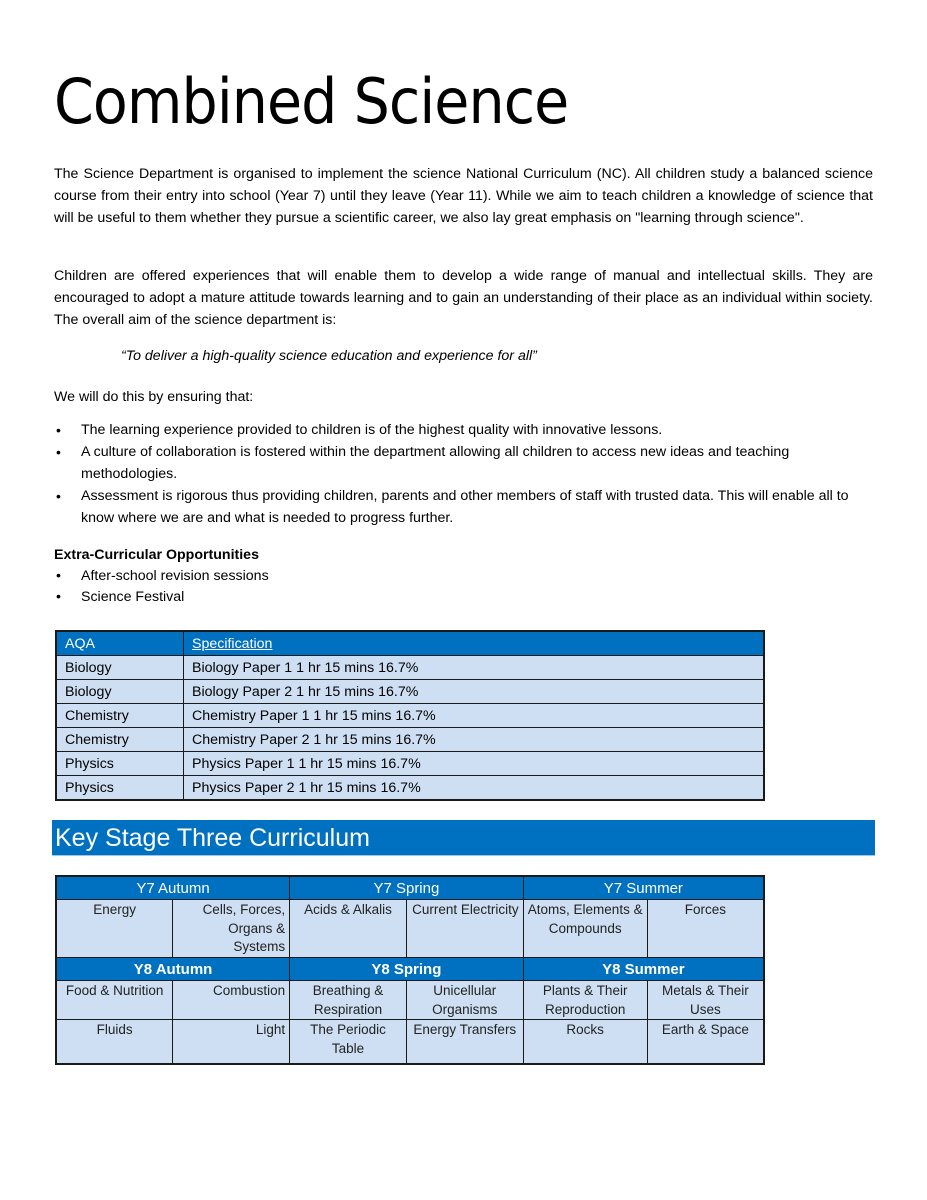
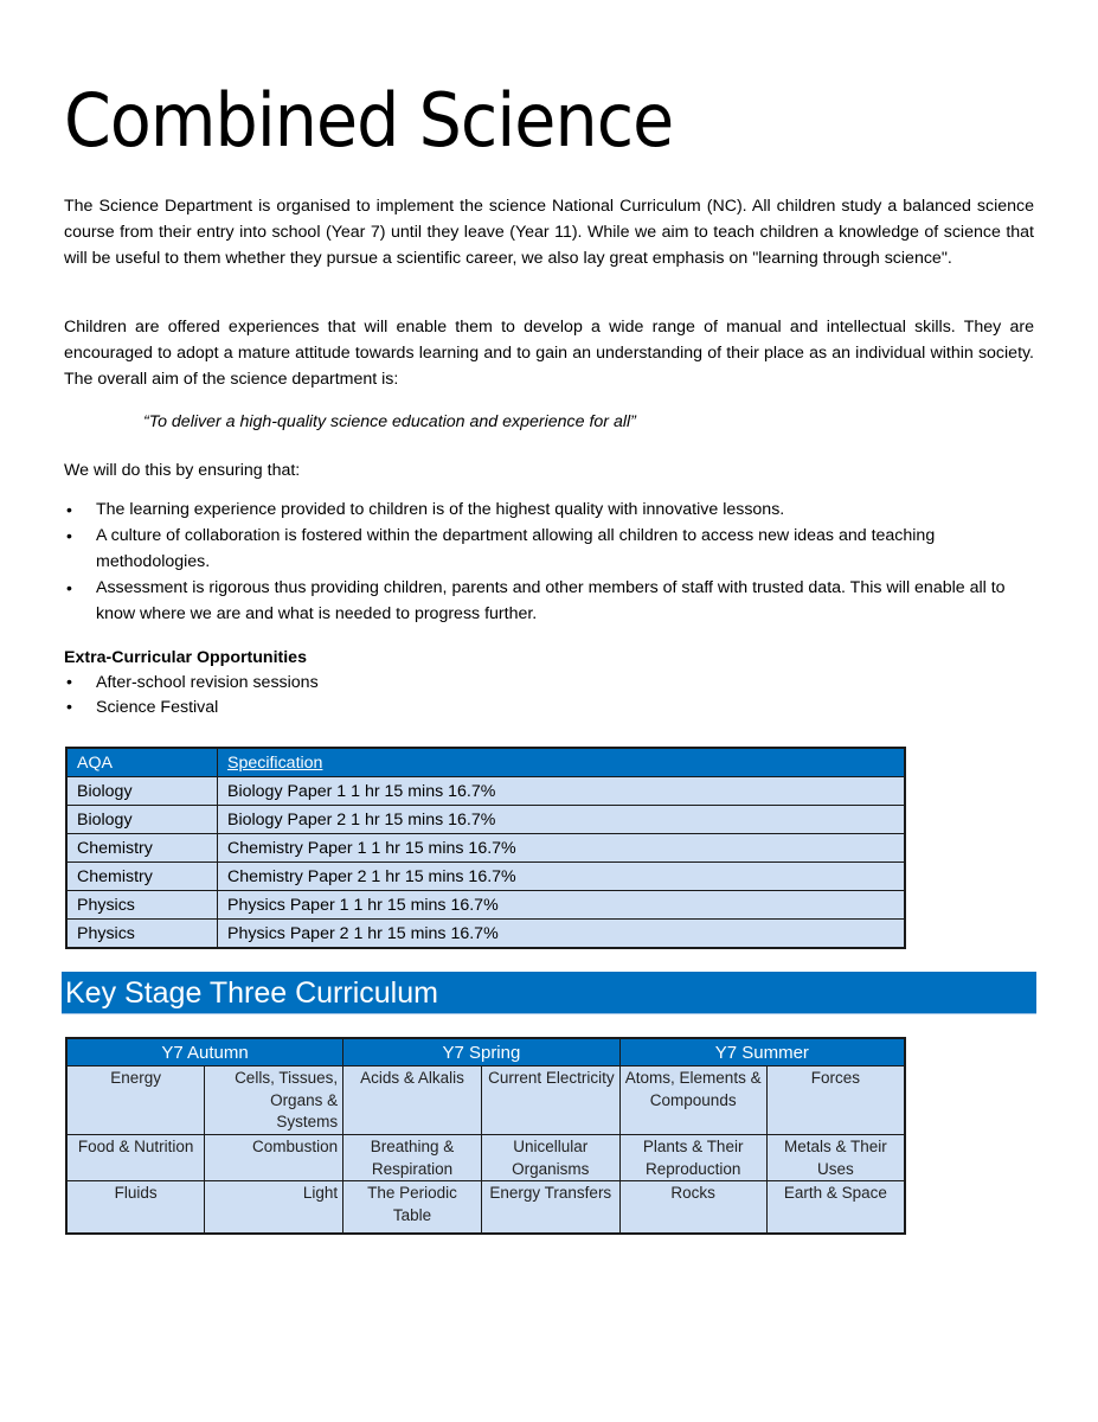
  Combined Science
  The Science Department is organised to implement the science National Curriculum (NC). All children study a balanced science course from their entry into school (Year 7) until they leave (Year 11). While we aim to teach children a knowledge of science that will be useful to them whether they pursue a scientific career, we also lay great emphasis on "learning through science".
  Children are offered experiences that will enable them to develop a wide range of manual and intellectual skills. They are encouraged to adopt a mature attitude towards learning and to gain an understanding of their place as an individual within society. The overall aim of the science department is:
  “To deliver a high-quality science education and experience for all”
  We will do this by ensuring that:
  •
  The learning experience provided to children is of the highest quality with innovative lessons.
  •
  A culture of collaboration is fostered within the department allowing all children to access new ideas and teaching methodologies.
  •
  Assessment is rigorous thus providing children, parents and other members of staff with trusted data. This will enable all to know where we are and what is needed to progress further.
  Extra-Curricular Opportunities
  •
  After-school revision sessions
  •
  Science Festival
  AQA	Specification
  Biology	Biology Paper 1 1 hr 15 mins 16.7%
  Biology	Biology Paper 2 1 hr 15 mins 16.7%
  Chemistry	Chemistry Paper 1 1 hr 15 mins 16.7%
  Chemistry	Chemistry Paper 2 1 hr 15 mins 16.7%
  Physics	Physics Paper 1 1 hr 15 mins 16.7%
  Physics	Physics Paper 2 1 hr 15 mins 16.7%
  Key Stage Three Curriculum
  Y7 Autumn	Y7 Spring	Y7 Summer
- Energy	Cells, Forces, Organs & Systems	Acids & Alkalis	Current Electricity	Atoms, Elements & Compounds	Forces
+ Energy	Cells, Tissues, Organs & Systems	Acids & Alkalis	Current Electricity	Atoms, Elements & Compounds	Forces
- Y8 Autumn	Y8 Spring	Y8 Summer
  Food & Nutrition	Combustion	Breathing & Respiration	Unicellular Organisms	Plants & Their Reproduction	Metals & Their Uses
  Fluids	Light	The Periodic Table	Energy Transfers	Rocks	Earth & Space
